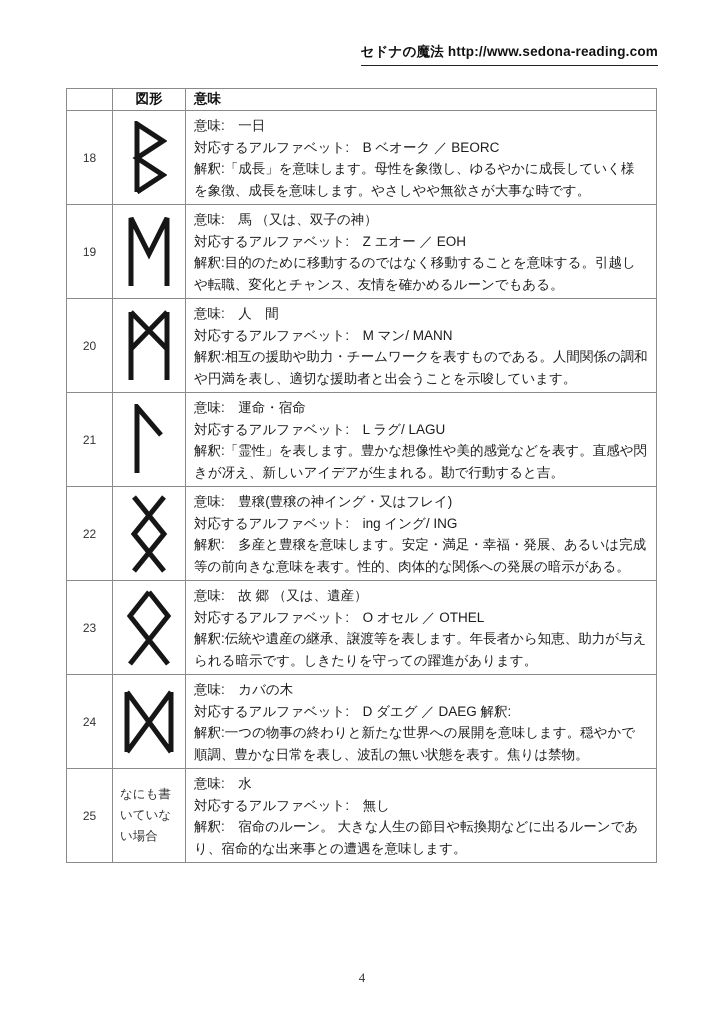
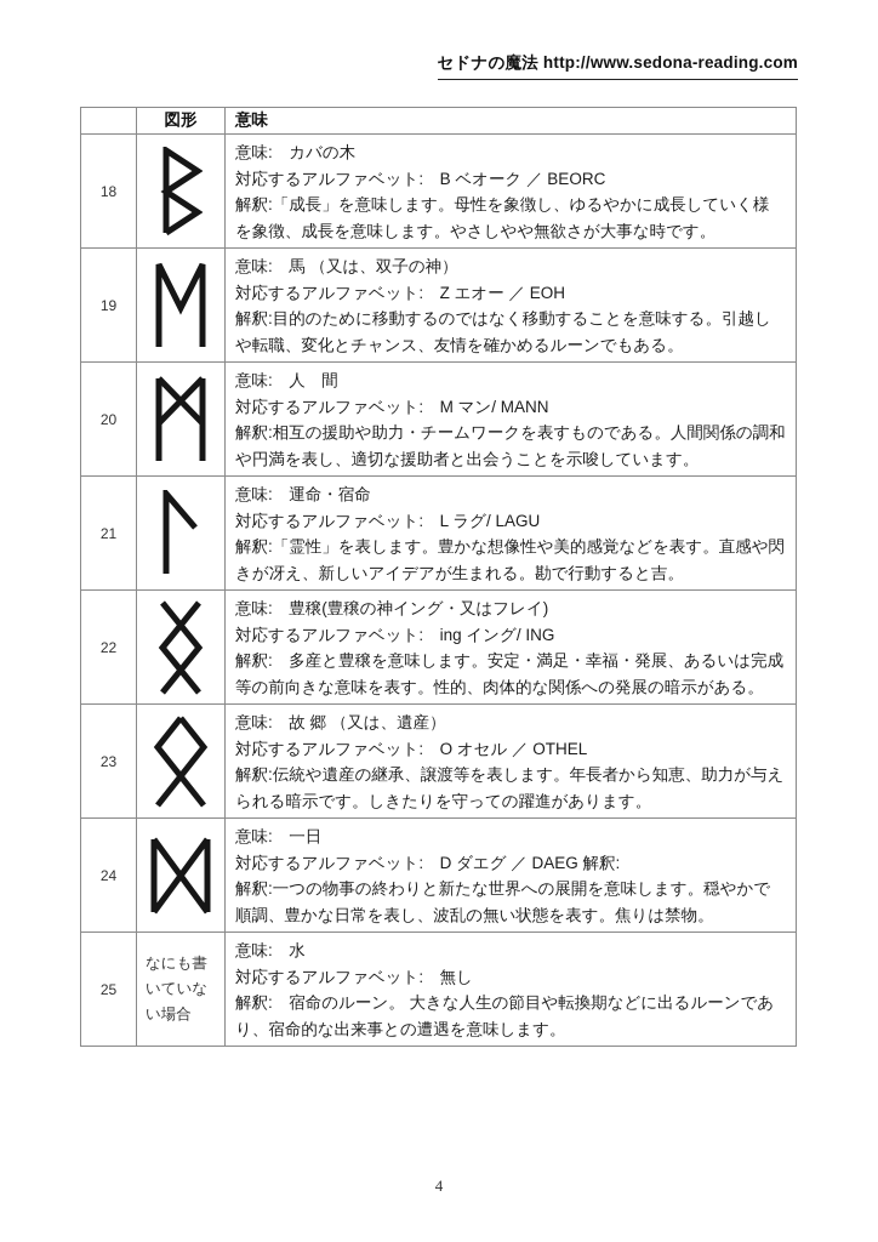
  セドナの魔法 http://www.sedona-reading.com
  	図形	意味
- 18		意味: 一日 対応するアルファベット: B ベオーク ／ BEORC 解釈:「成長」を意味します。母性を象徴し、ゆるやかに成長していく様を象徴、成長を意味します。やさしやや無欲さが大事な時です。
+ 18		意味: カバの木 対応するアルファベット: B ベオーク ／ BEORC 解釈:「成長」を意味します。母性を象徴し、ゆるやかに成長していく様を象徴、成長を意味します。やさしやや無欲さが大事な時です。
  19		意味: 馬 （又は、双子の神） 対応するアルファベット: Z エオー ／ EOH 解釈:目的のために移動するのではなく移動することを意味する。引越しや転職、変化とチャンス、友情を確かめるルーンでもある。
  20		意味: 人 間 対応するアルファベット: M マン/ MANN 解釈:相互の援助や助力・チームワークを表すものである。人間関係の調和や円満を表し、適切な援助者と出会うことを示唆しています。
  21		意味: 運命・宿命 対応するアルファベット: L ラグ/ LAGU 解釈:「霊性」を表します。豊かな想像性や美的感覚などを表す。直感や閃きが冴え、新しいアイデアが生まれる。勘で行動すると吉。
  22		意味: 豊穣(豊穣の神イング・又はフレイ) 対応するアルファベット: ing イング/ ING 解釈: 多産と豊穣を意味します。安定・満足・幸福・発展、あるいは完成等の前向きな意味を表す。性的、肉体的な関係への発展の暗示がある。
  23		意味: 故 郷 （又は、遺産） 対応するアルファベット: O オセル ／ OTHEL 解釈:伝統や遺産の継承、譲渡等を表します。年長者から知恵、助力が与えられる暗示です。しきたりを守っての躍進があります。
- 24		意味: カバの木 対応するアルファベット: D ダエグ ／ DAEG 解釈: 解釈:一つの物事の終わりと新たな世界への展開を意味します。穏やかで順調、豊かな日常を表し、波乱の無い状態を表す。焦りは禁物。
+ 24		意味: 一日 対応するアルファベット: D ダエグ ／ DAEG 解釈: 解釈:一つの物事の終わりと新たな世界への展開を意味します。穏やかで順調、豊かな日常を表し、波乱の無い状態を表す。焦りは禁物。
  25	なにも書いていない場合	意味: 水 対応するアルファベット: 無し 解釈: 宿命のルーン。 大きな人生の節目や転換期などに出るルーンであり、宿命的な出来事との遭遇を意味します。
  4
